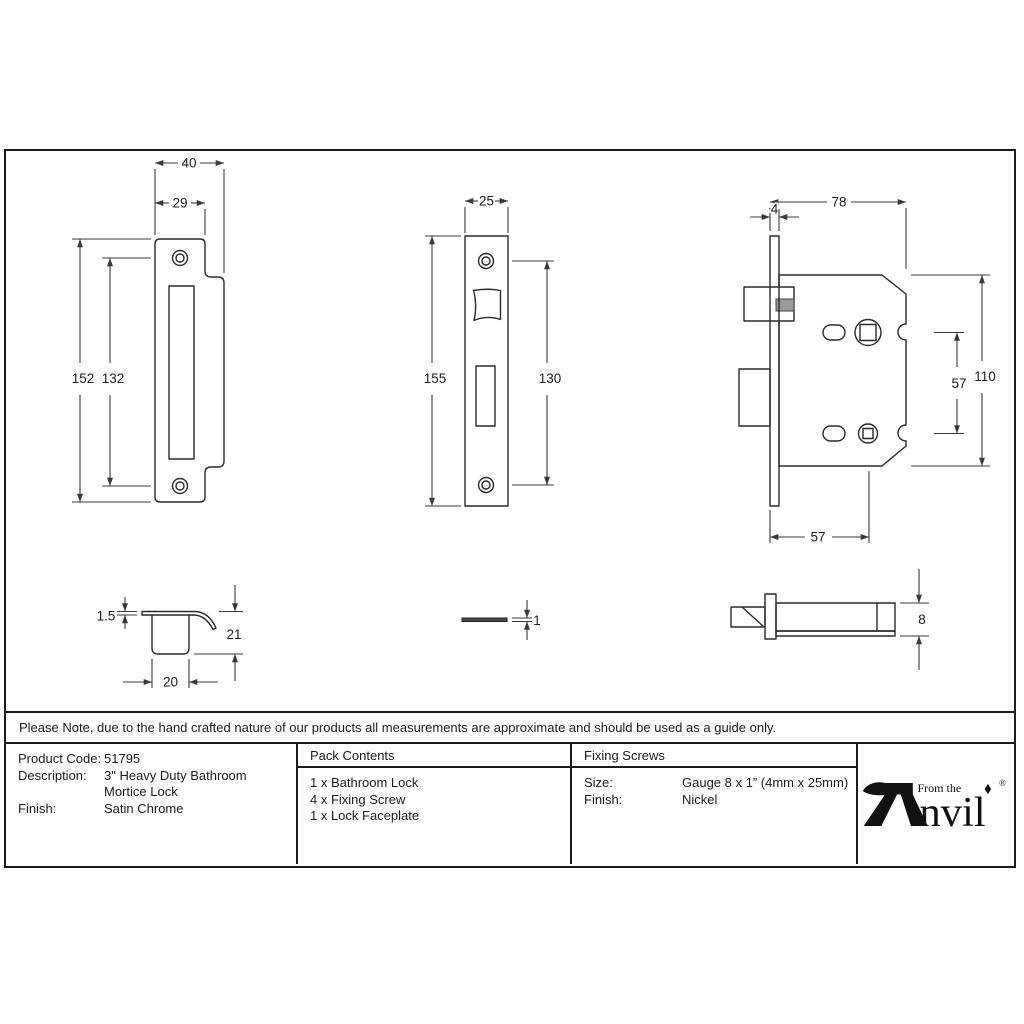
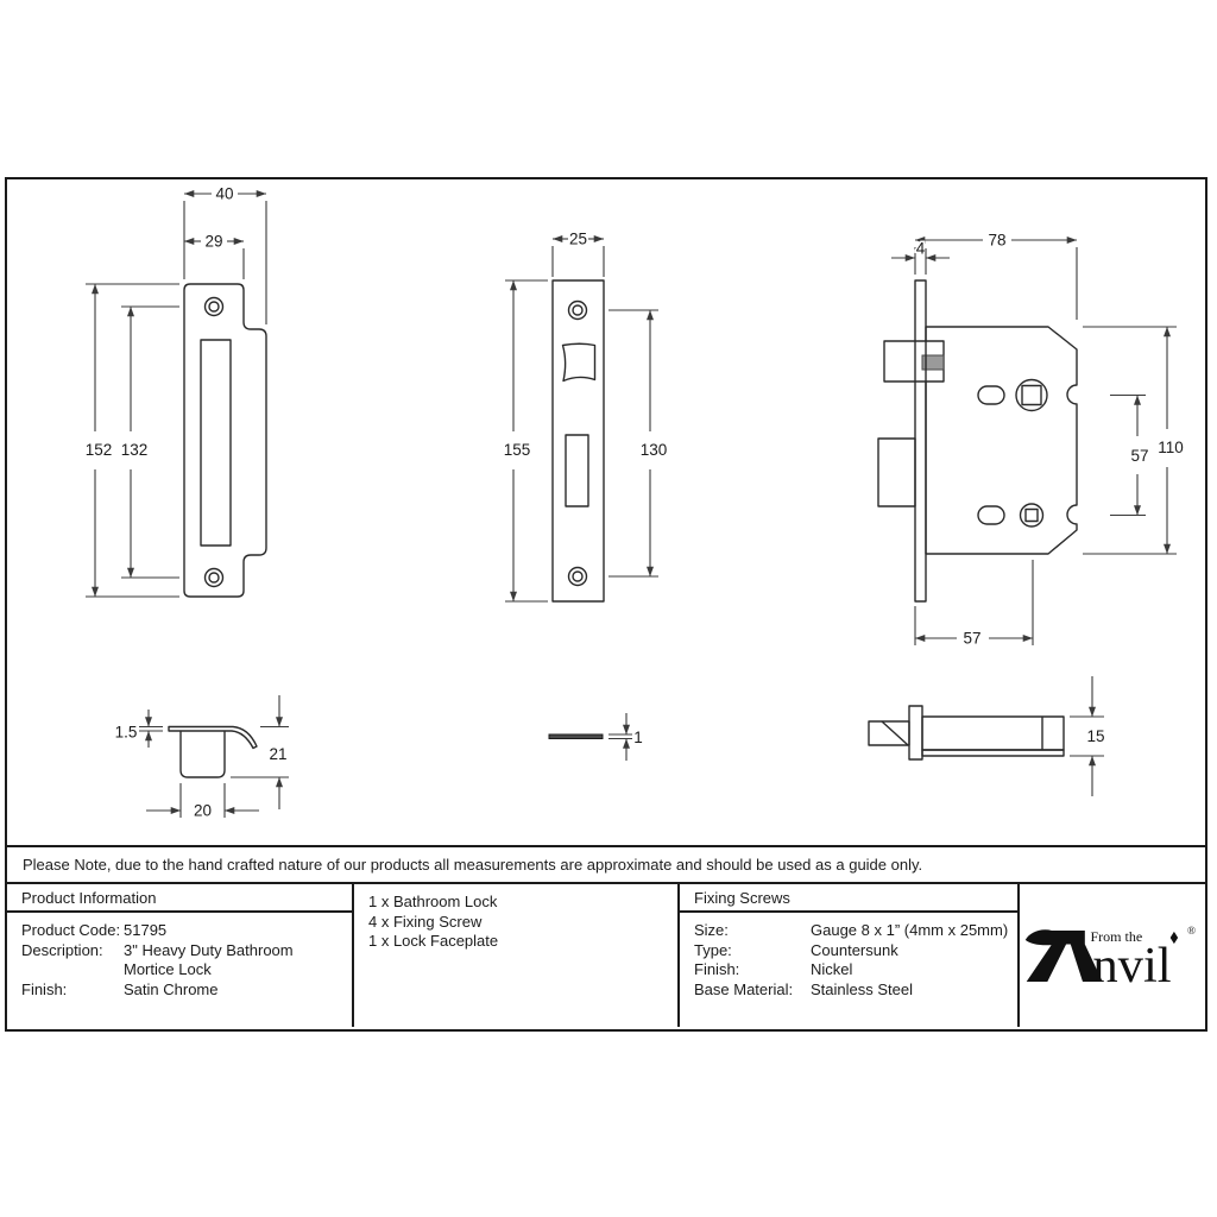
  40
  29
  152
  132
  25
  155
  130
  78
  4
  110
  57
  57
  1.5
  21
  20
  1
- 8
+ 15
  Please Note, due to the hand crafted nature of our products all measurements are approximate and should be used as a guide only.
+ Product Information
  Product Code:
  51795
  Description:
  3" Heavy Duty Bathroom
  Mortice Lock
  Finish:
  Satin Chrome
- Pack Contents
  1 x Bathroom Lock
  4 x Fixing Screw
  1 x Lock Faceplate
  Fixing Screws
  Size:
  Gauge 8 x 1” (4mm x 25mm)
+ Type:
+ Countersunk
  Finish:
  Nickel
+ Base Material:
+ Stainless Steel
  From the
  nvil
  ®
